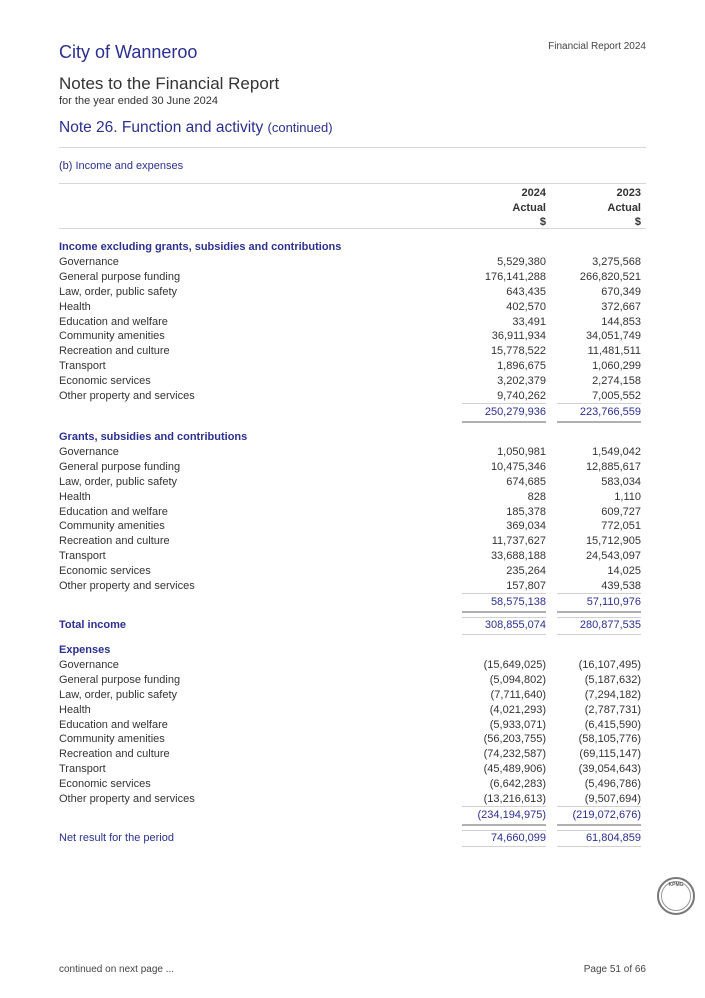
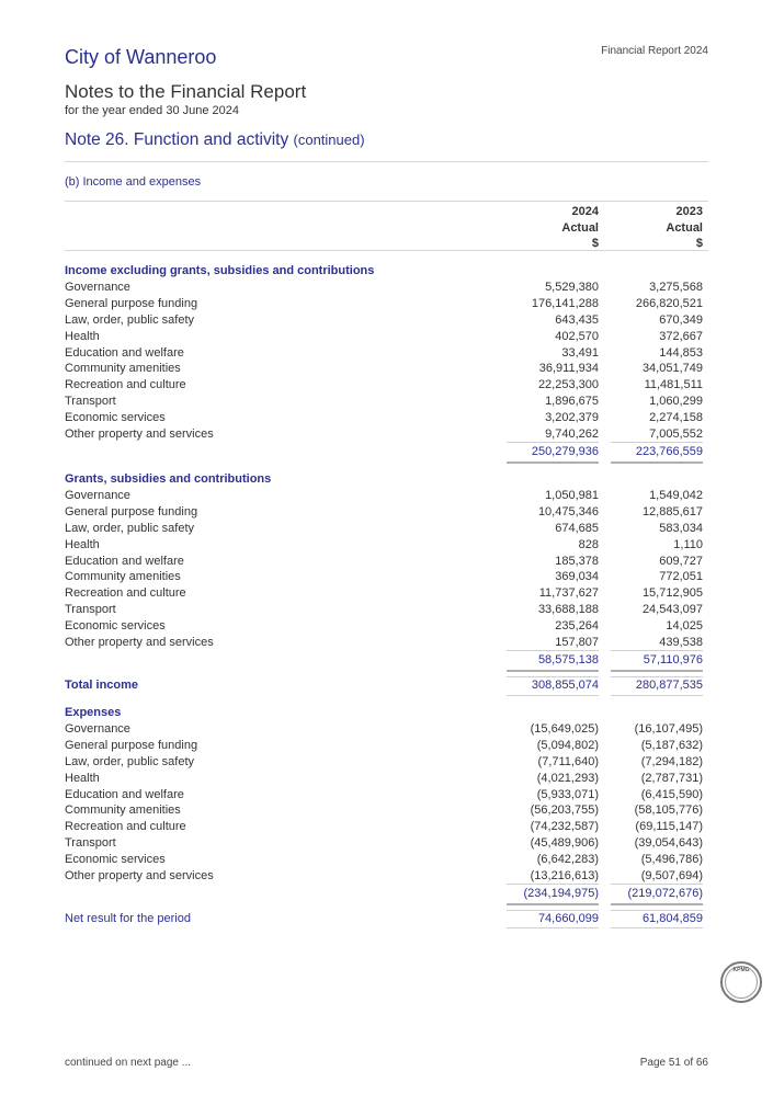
  City of Wanneroo
  Financial Report 2024
  Notes to the Financial Report
  for the year ended 30 June 2024
  Note 26. Function and activity (continued)
  (b) Income and expenses
  2024
  Actual
  $
  2023
  Actual
  $
  Income excluding grants, subsidies and contributions
  Governance
  5,529,380
  3,275,568
  General purpose funding
  176,141,288
  266,820,521
  Law, order, public safety
  643,435
  670,349
  Health
  402,570
  372,667
  Education and welfare
  33,491
  144,853
  Community amenities
  36,911,934
  34,051,749
  Recreation and culture
- 15,778,522
+ 22,253,300
  11,481,511
  Transport
  1,896,675
  1,060,299
  Economic services
  3,202,379
  2,274,158
  Other property and services
  9,740,262
  7,005,552
  250,279,936
  223,766,559
  Grants, subsidies and contributions
  Governance
  1,050,981
  1,549,042
  General purpose funding
  10,475,346
  12,885,617
  Law, order, public safety
  674,685
  583,034
  Health
  828
  1,110
  Education and welfare
  185,378
  609,727
  Community amenities
  369,034
  772,051
  Recreation and culture
  11,737,627
  15,712,905
  Transport
  33,688,188
  24,543,097
  Economic services
  235,264
  14,025
  Other property and services
  157,807
  439,538
  58,575,138
  57,110,976
  Expenses
  Governance
  (15,649,025)
  (16,107,495)
  General purpose funding
  (5,094,802)
  (5,187,632)
  Law, order, public safety
  (7,711,640)
  (7,294,182)
  Health
  (4,021,293)
  (2,787,731)
  Education and welfare
  (5,933,071)
  (6,415,590)
  Community amenities
  (56,203,755)
  (58,105,776)
  Recreation and culture
  (74,232,587)
  (69,115,147)
  Transport
  (45,489,906)
  (39,054,643)
  Economic services
  (6,642,283)
  (5,496,786)
  Other property and services
  (13,216,613)
  (9,507,694)
  (234,194,975)
  (219,072,676)
  Total income
  308,855,074
  280,877,535
  Net result for the period
  74,660,099
  61,804,859
  continued on next page ...
  Page 51 of 66
